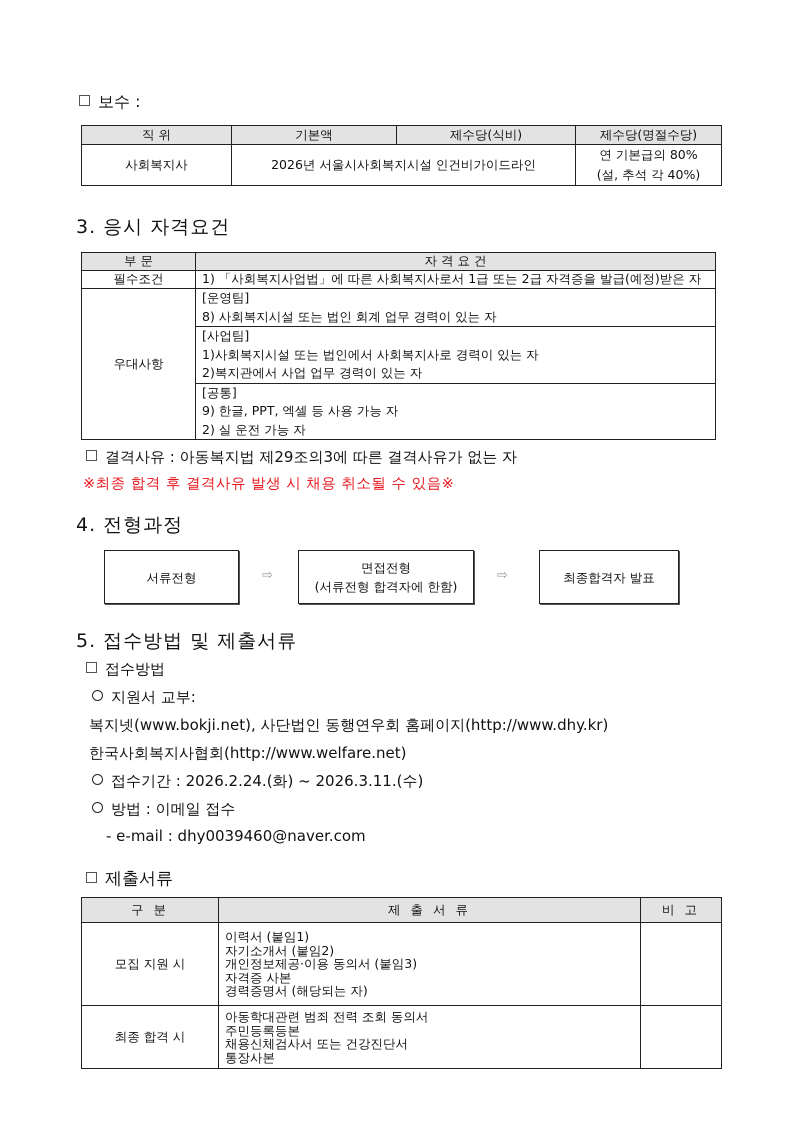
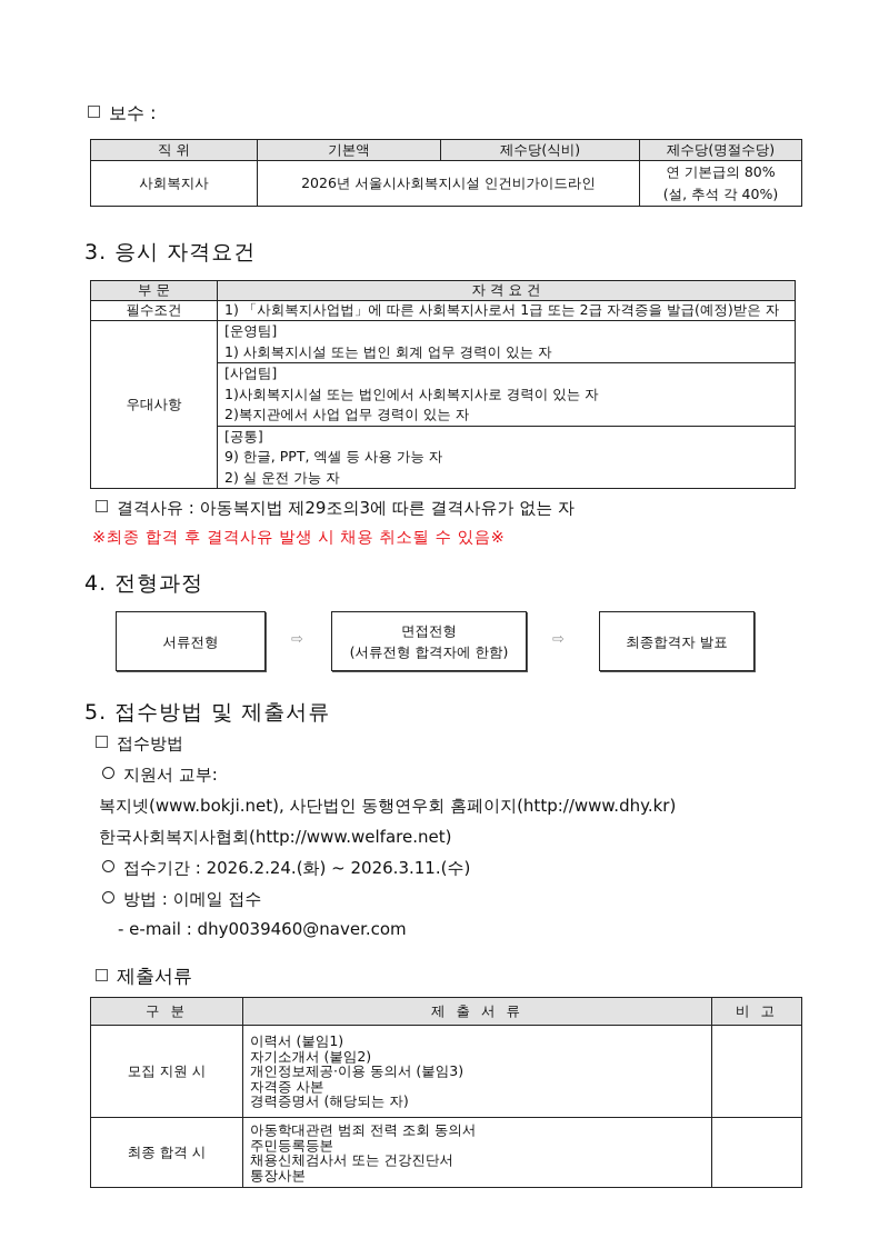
  보수 :
  직 위	기본액	제수당(식비)	제수당(명절수당)
  사회복지사	2026년 서울시사회복지시설 인건비가이드라인	연 기본급의 80% (설, 추석 각 40%)
  3. 응시 자격요건
  부 문	자 격 요 건
  필수조건	1) 「사회복지사업법」에 따른 사회복지사로서 1급 또는 2급 자격증을 발급(예정)받은 자
- 우대사항	[운영팀] 8) 사회복지시설 또는 법인 회계 업무 경력이 있는 자
+ 우대사항	[운영팀] 1) 사회복지시설 또는 법인 회계 업무 경력이 있는 자
  [사업팀] 1)사회복지시설 또는 법인에서 사회복지사로 경력이 있는 자 2)복지관에서 사업 업무 경력이 있는 자
  [공통] 9) 한글, PPT, 엑셀 등 사용 가능 자 2) 실 운전 가능 자
  결격사유 : 아동복지법 제29조의3에 따른 결격사유가 없는 자
  ※최종 합격 후 결격사유 발생 시 채용 취소될 수 있음※
  4. 전형과정
  서류전형
  ⇨
  면접전형
  (서류전형 합격자에 한함)
  ⇨
  최종합격자 발표
  5. 접수방법 및 제출서류
  접수방법
  지원서 교부:
  복지넷(www.bokji.net), 사단법인 동행연우회 홈페이지(http://www.dhy.kr)
  한국사회복지사협회(http://www.welfare.net)
  접수기간 : 2026.2.24.(화) ~ 2026.3.11.(수)
  방법 : 이메일 접수
  - e-mail : dhy0039460@naver.com
  제출서류
  구 분	제 출 서 류	비 고
  모집 지원 시	이력서 (붙임1) 자기소개서 (붙임2) 개인정보제공·이용 동의서 (붙임3) 자격증 사본 경력증명서 (해당되는 자)
  최종 합격 시	아동학대관련 범죄 전력 조회 동의서 주민등록등본 채용신체검사서 또는 건강진단서 통장사본
